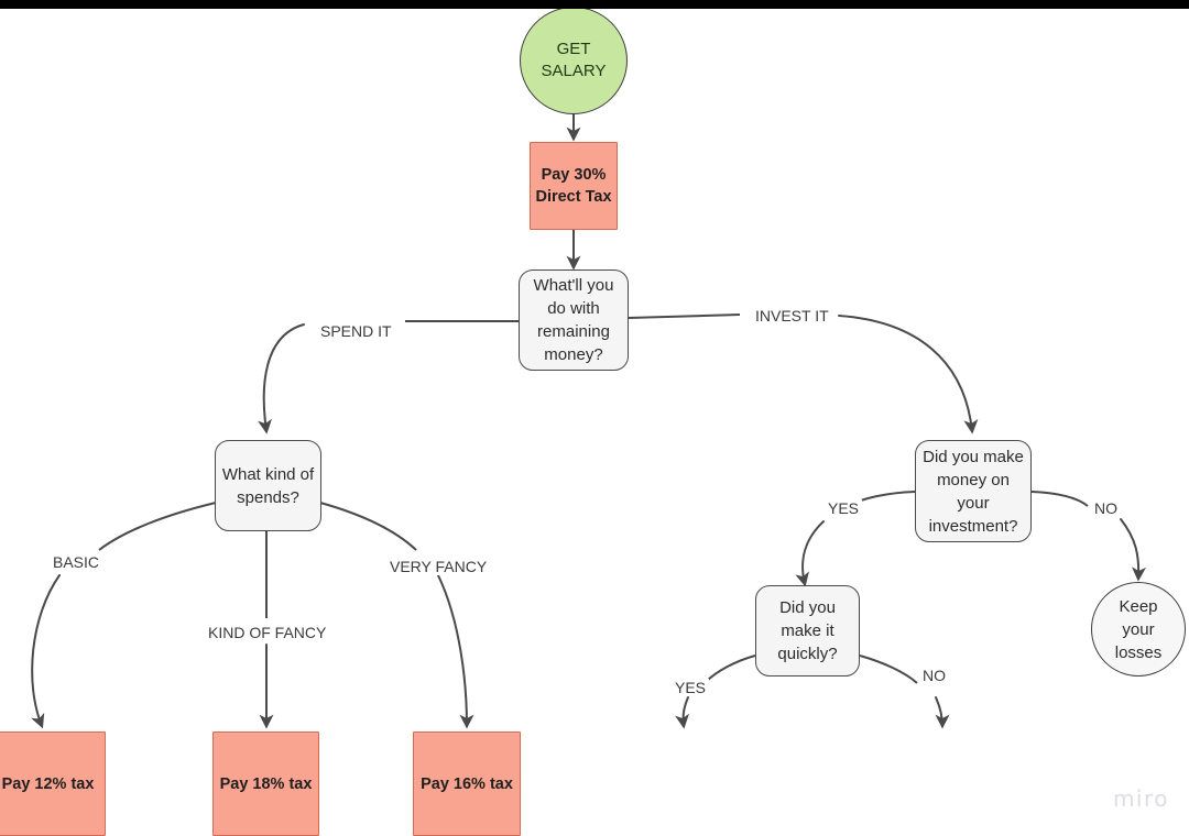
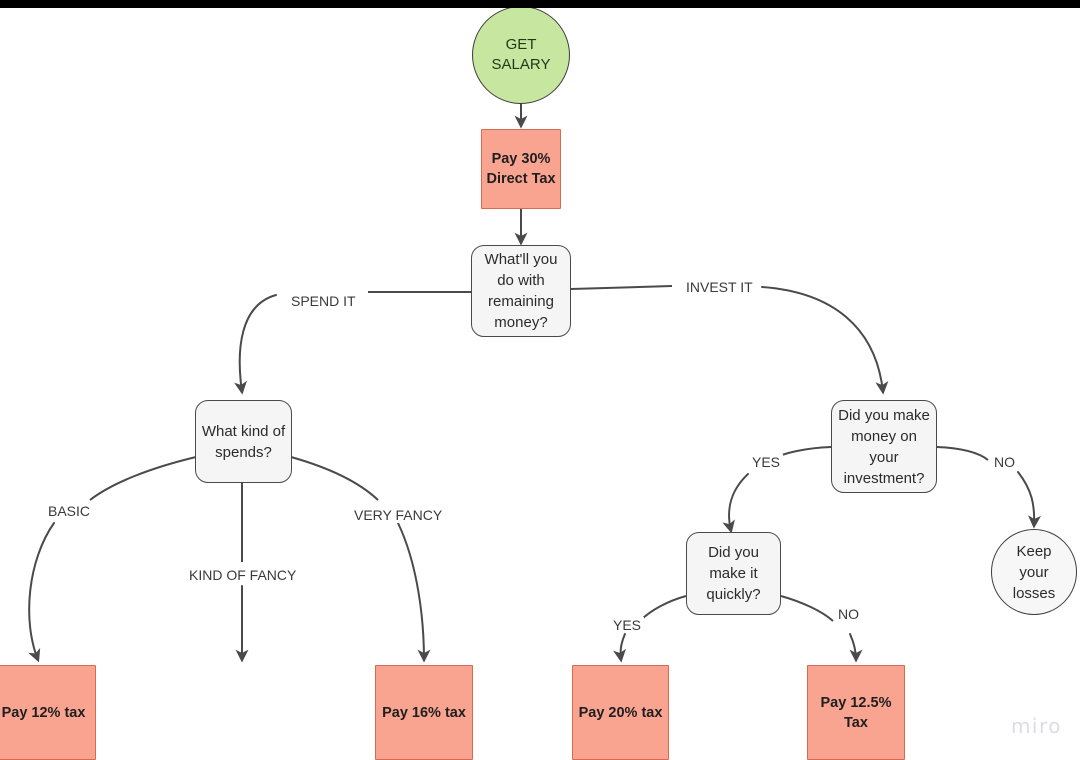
  GET
  SALARY
  Pay 30%
  Direct Tax
  What'll you
  do with
  remaining
  money?
  What kind of
  spends?
  Did you make
  money on
  your
  investment?
  Did you
  make it
  quickly?
  Keep
  your
  losses
  Pay 12% tax
- Pay 18% tax
  Pay 16% tax
+ Pay 20% tax
+ Pay 12.5%
+ Tax
  SPEND IT
  INVEST IT
  BASIC
  KIND OF FANCY
  VERY FANCY
  YES
  NO
  YES
  NO
  miro
